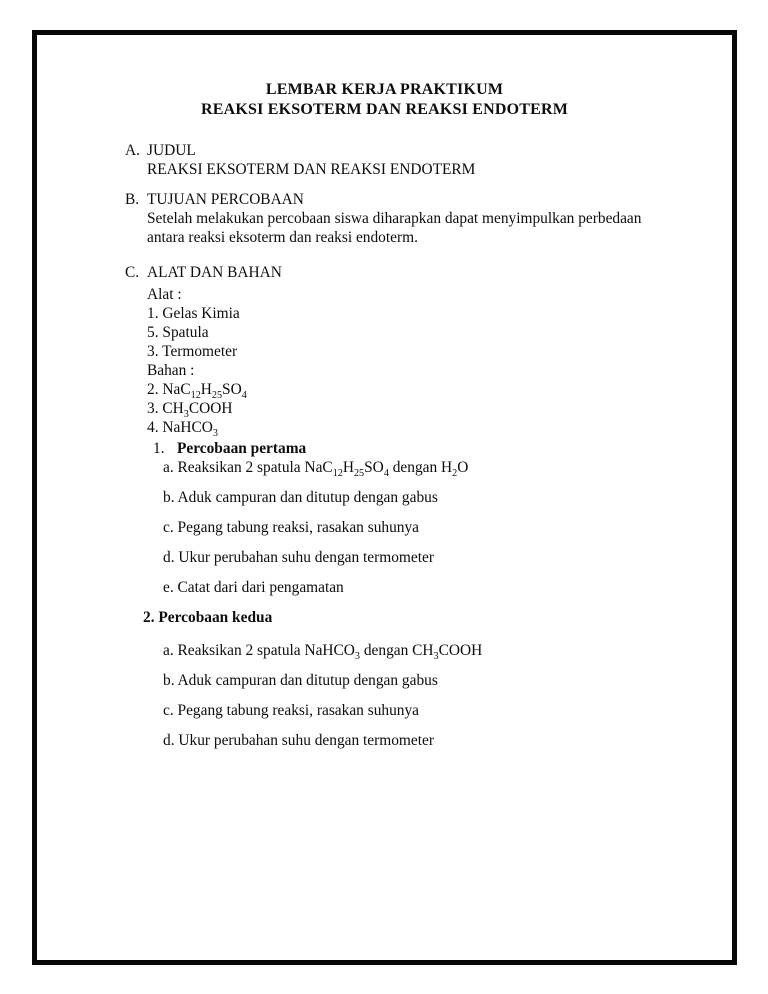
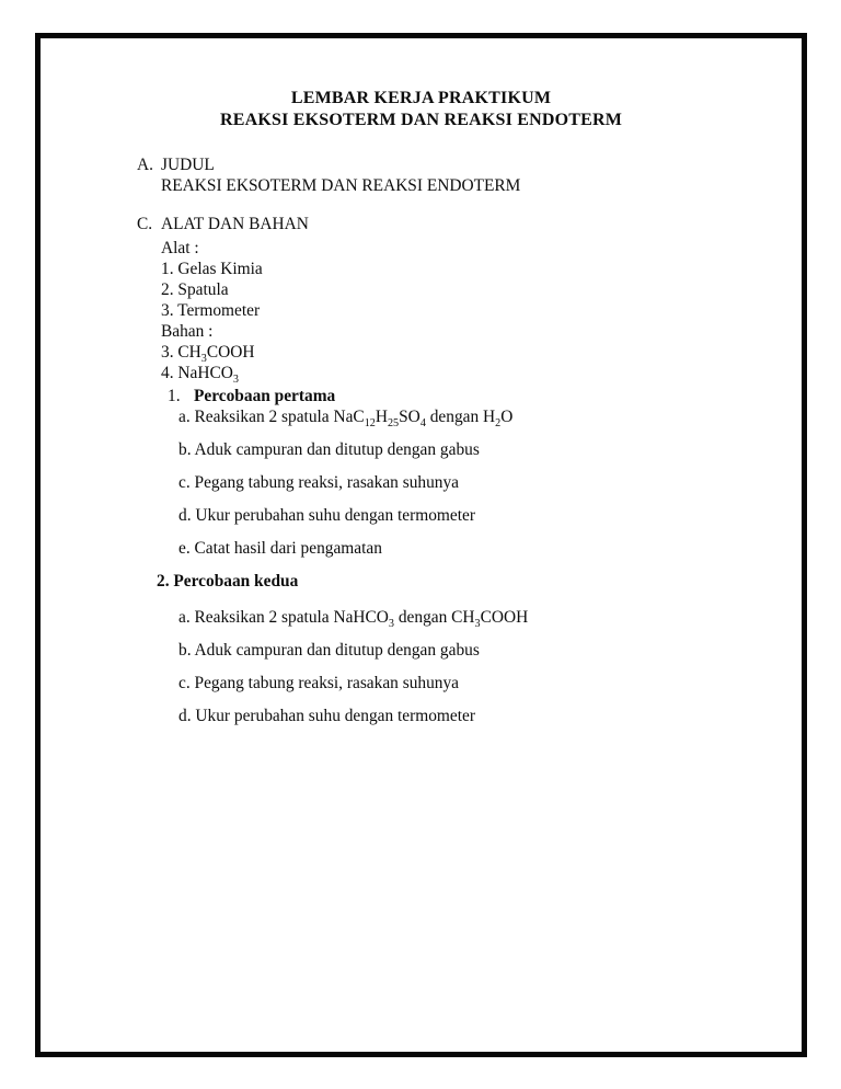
  LEMBAR KERJA PRAKTIKUM
  REAKSI EKSOTERM DAN REAKSI ENDOTERM
  A.
  JUDUL
  REAKSI EKSOTERM DAN REAKSI ENDOTERM
- B.
- TUJUAN PERCOBAAN
- Setelah melakukan percobaan siswa diharapkan dapat menyimpulkan perbedaan
- antara reaksi eksoterm dan reaksi endoterm.
  C.
  ALAT DAN BAHAN
  Alat :
  1. Gelas Kimia
- 5. Spatula
+ 2. Spatula
  3. Termometer
  Bahan :
- 2. NaC12H25SO4
  3. CH3COOH
  4. NaHCO3
  1. Percobaan pertama
  a. Reaksikan 2 spatula NaC12H25SO4 dengan H2O
  b. Aduk campuran dan ditutup dengan gabus
  c. Pegang tabung reaksi, rasakan suhunya
  d. Ukur perubahan suhu dengan termometer
- e. Catat dari dari pengamatan
+ e. Catat hasil dari pengamatan
  2. Percobaan kedua
  a. Reaksikan 2 spatula NaHCO3 dengan CH3COOH
  b. Aduk campuran dan ditutup dengan gabus
  c. Pegang tabung reaksi, rasakan suhunya
  d. Ukur perubahan suhu dengan termometer
